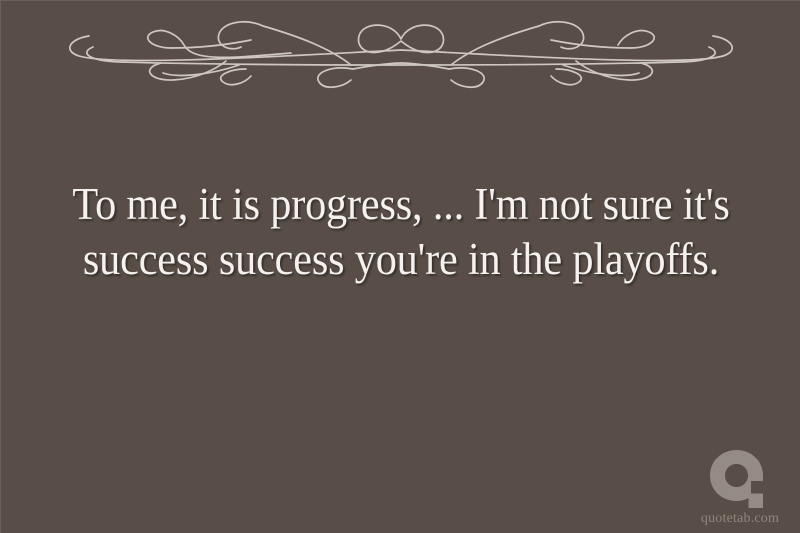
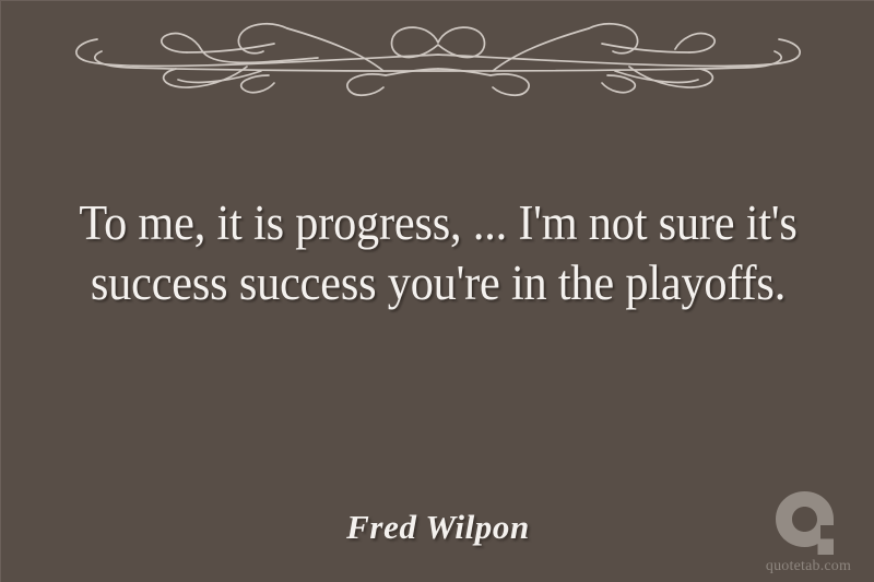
  To me, it is progress, ... I'm not sure it's success success you're in the playoffs.
+ Fred Wilpon
  quotetab.com
